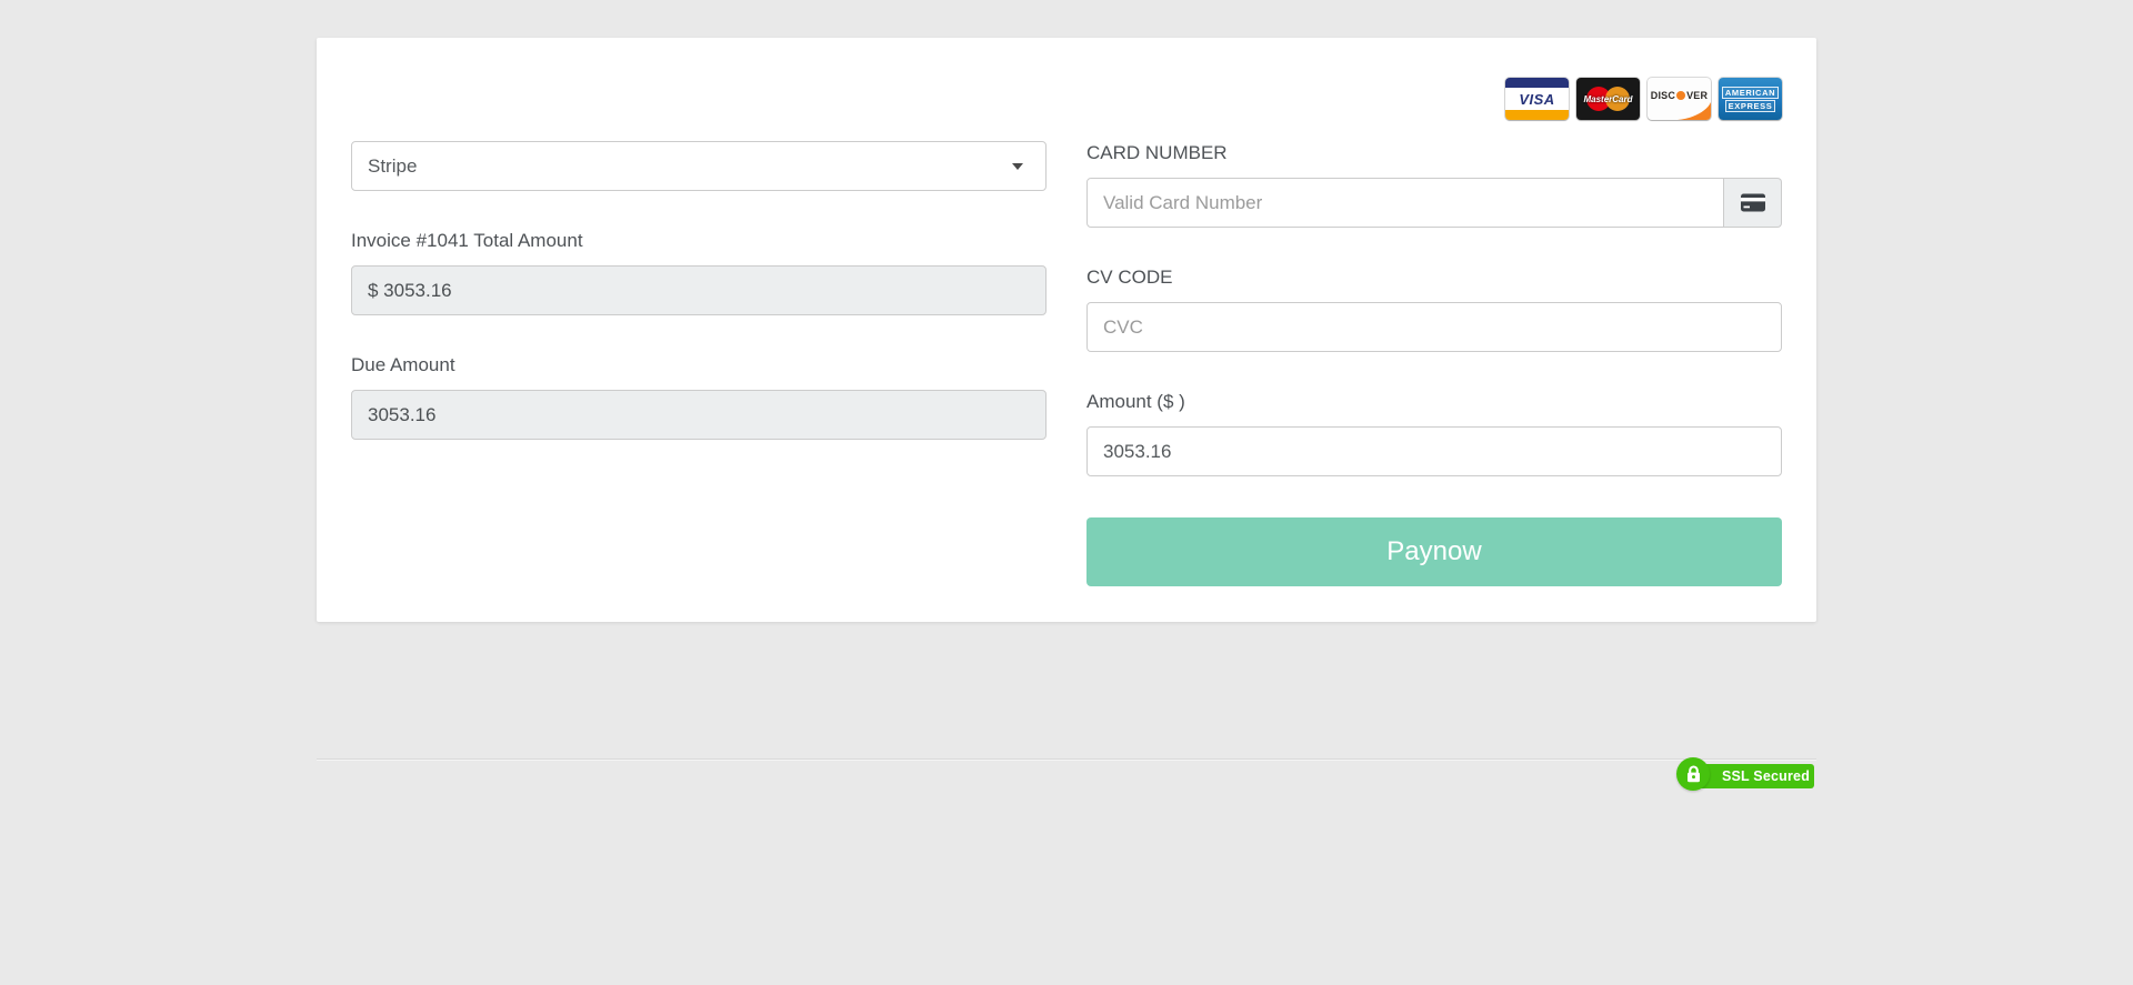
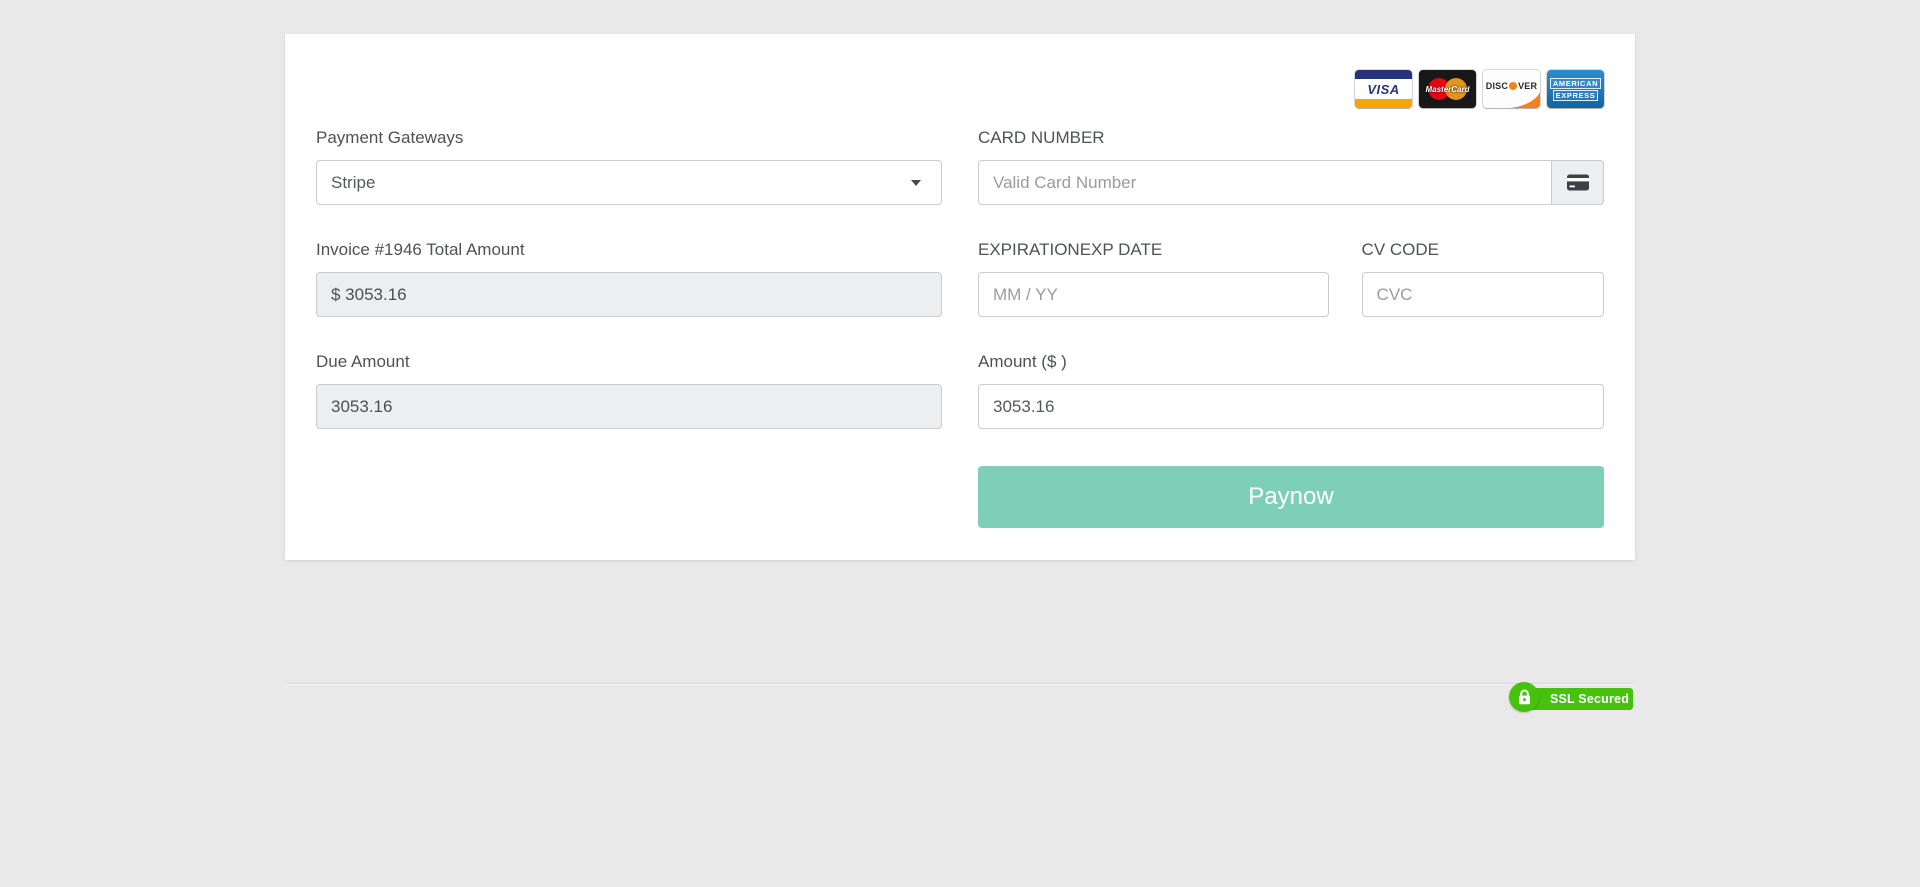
  VISA
  MasterCard
  DISC
  VER
  AMERICAN
  EXPRESS
+ Payment Gateways
  Stripe
- Invoice #1041 Total Amount
+ Invoice #1946 Total Amount
  $ 3053.16
  Due Amount
  3053.16
  CARD NUMBER
  Valid Card Number
+ EXPIRATIONEXP DATE
+ MM / YY
  CV CODE
  CVC
  Amount ($ )
  3053.16
  Paynow
  SSL Secured
